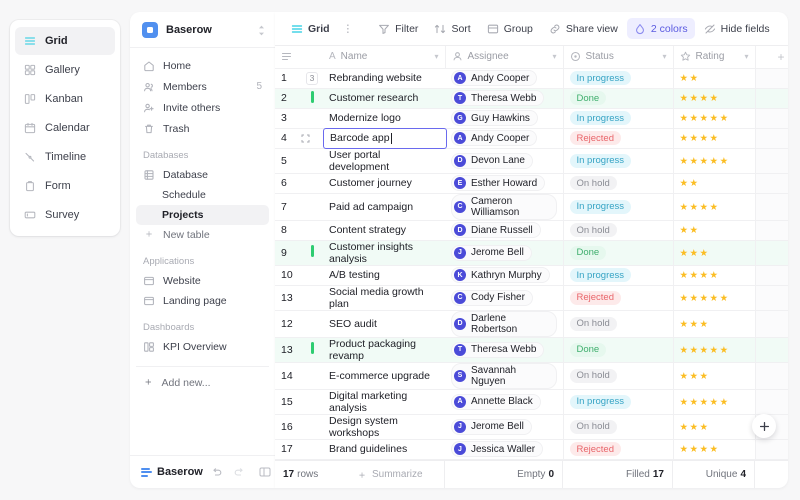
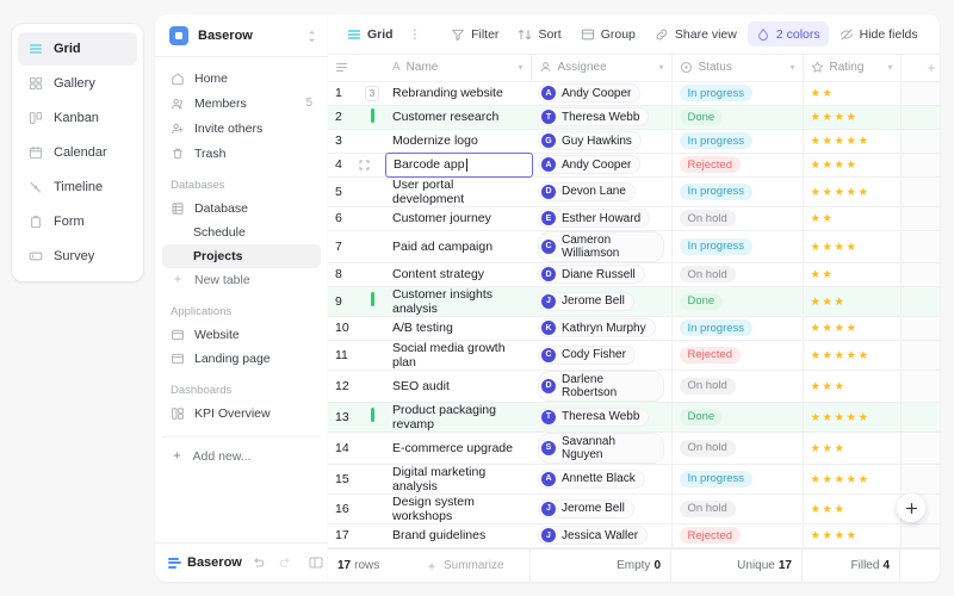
  Grid
  Gallery
  Kanban
  Calendar
  Timeline
  Form
  Survey
  Baserow
  Home
  Members
  5
  Invite others
  Trash
  Databases
  Database
  Schedule
  Projects
  ＋
  New table
  Applications
  Website
  Landing page
  Dashboards
  KPI Overview
  ＋
  Add new...
  Baserow
  Grid
  ⋮
  Filter
  Sort
  Group
  Share view
  2 colors
  Hide fields
  	A Name ▾	Assignee ▾	Status ▾	Rating ▾	+
  1	3	Rebranding website	Andy Cooper	In progress	★★
  2		Customer research	Theresa Webb	Done	★★★★
  3		Modernize logo	Guy Hawkins	In progress	★★★★★
  4		Barcode app	Andy Cooper	Rejected	★★★★
  5		User portal development	Devon Lane	In progress	★★★★★
  6		Customer journey	Esther Howard	On hold	★★
  7		Paid ad campaign	Cameron Williamson	In progress	★★★★
  8		Content strategy	Diane Russell	On hold	★★
  9		Customer insights analysis	Jerome Bell	Done	★★★
  10		A/B testing	Kathryn Murphy	In progress	★★★★
- 13		Social media growth plan	Cody Fisher	Rejected	★★★★★
+ 11		Social media growth plan	Cody Fisher	Rejected	★★★★★
  12		SEO audit	Darlene Robertson	On hold	★★★
  13		Product packaging revamp	Theresa Webb	Done	★★★★★
  14		E-commerce upgrade	Savannah Nguyen	On hold	★★★
  15		Digital marketing analysis	Annette Black	In progress	★★★★★
  16		Design system workshops	Jerome Bell	On hold	★★★
  17		Brand guidelines	Jessica Waller	Rejected	★★★★
  17
  rows
  ＋
  Summarize
  Empty
  0
- Filled
+ Unique
  17
- Unique
+ Filled
  4
